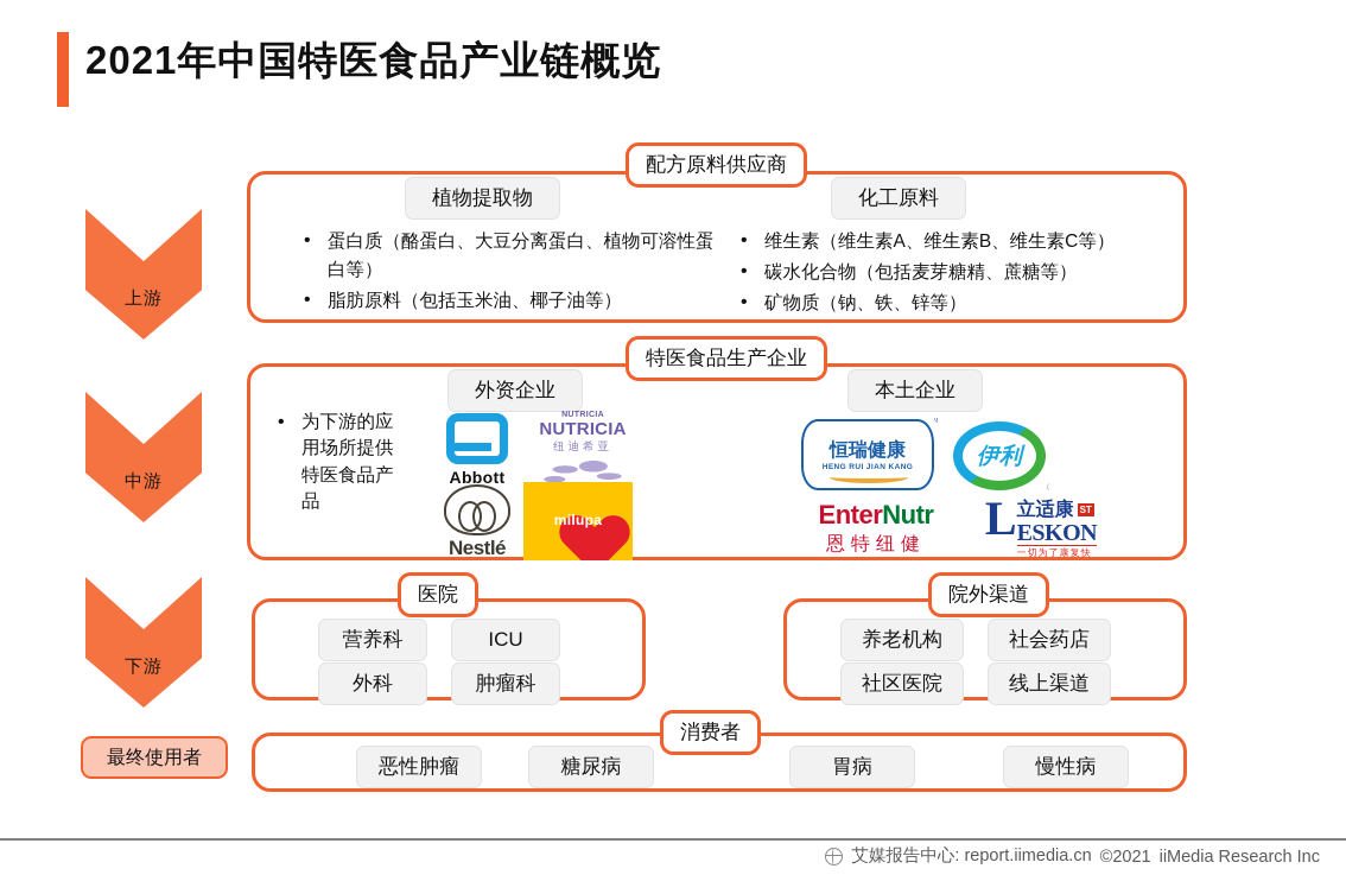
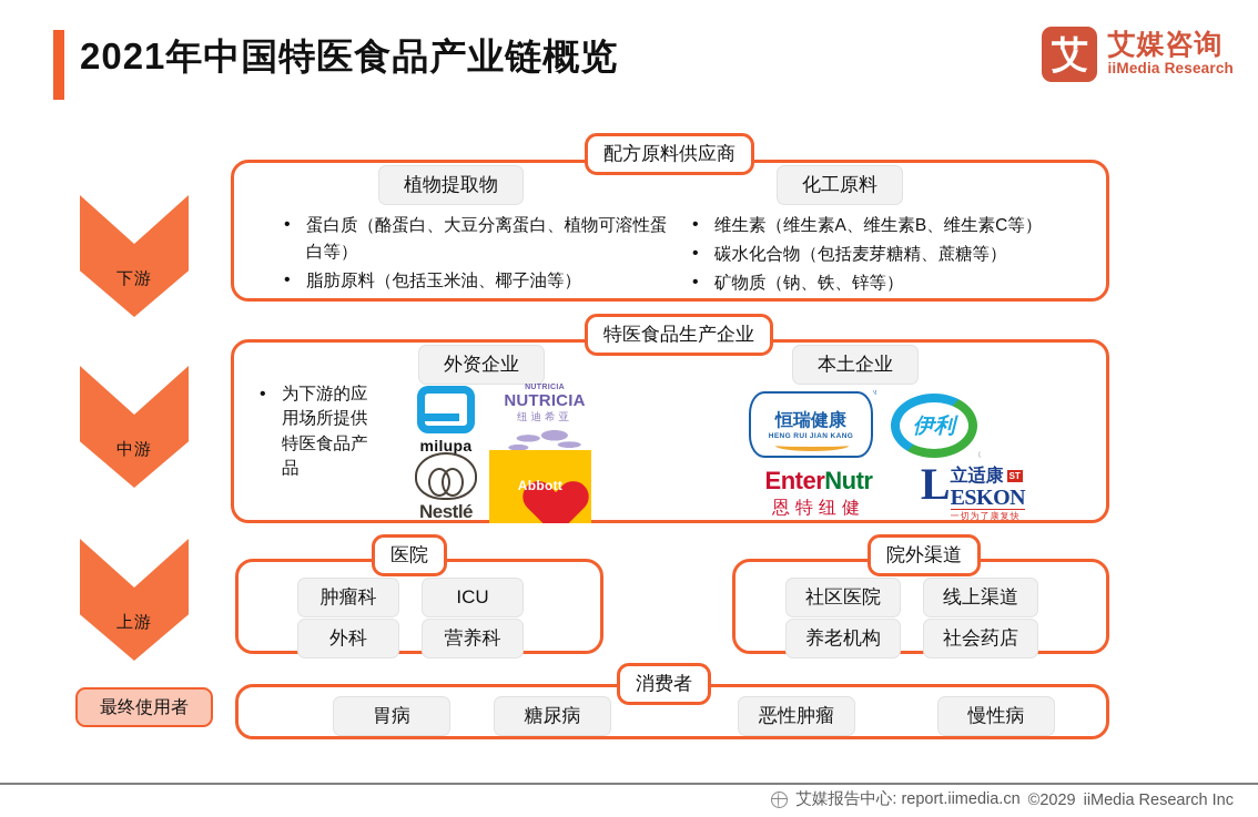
  2021年中国特医食品产业链概览
+ 艾
+ 艾媒咨询
+ iiMedia Research
- 上游
+ 下游
  中游
- 下游
+ 上游
  配方原料供应商
  植物提取物
  化工原料
  蛋白质（酪蛋白、大豆分离蛋白、植物可溶性蛋白等）
  脂肪原料（包括玉米油、椰子油等）
  维生素（维生素A、维生素B、维生素C等）
  碳水化合物（包括麦芽糖精、蔗糖等）
  矿物质（钠、铁、锌等）
  特医食品生产企业
  外资企业
  本土企业
  为下游的应用场所提供特医食品产品
- Abbott
+ milupa
  NUTRICIA
  纽迪希亚
  Nestlé
- milupa
+ Abbott
  恒瑞健康
  伊利
  EnterNutr
  恩特纽健
  L
  立适康
  ST
  ESKON
  一切为了康复快
  医院
- 营养科
+ 肿瘤科
  ICU
  外科
- 肿瘤科
+ 营养科
  院外渠道
- 养老机构
+ 社区医院
- 社会药店
+ 线上渠道
- 社区医院
+ 养老机构
- 线上渠道
+ 社会药店
  最终使用者
  消费者
- 恶性肿瘤
+ 胃病
  糖尿病
- 胃病
+ 恶性肿瘤
  慢性病
  艾媒报告中心: report.iimedia.cn
- ©2021
+ ©2029
  iiMedia Research Inc
